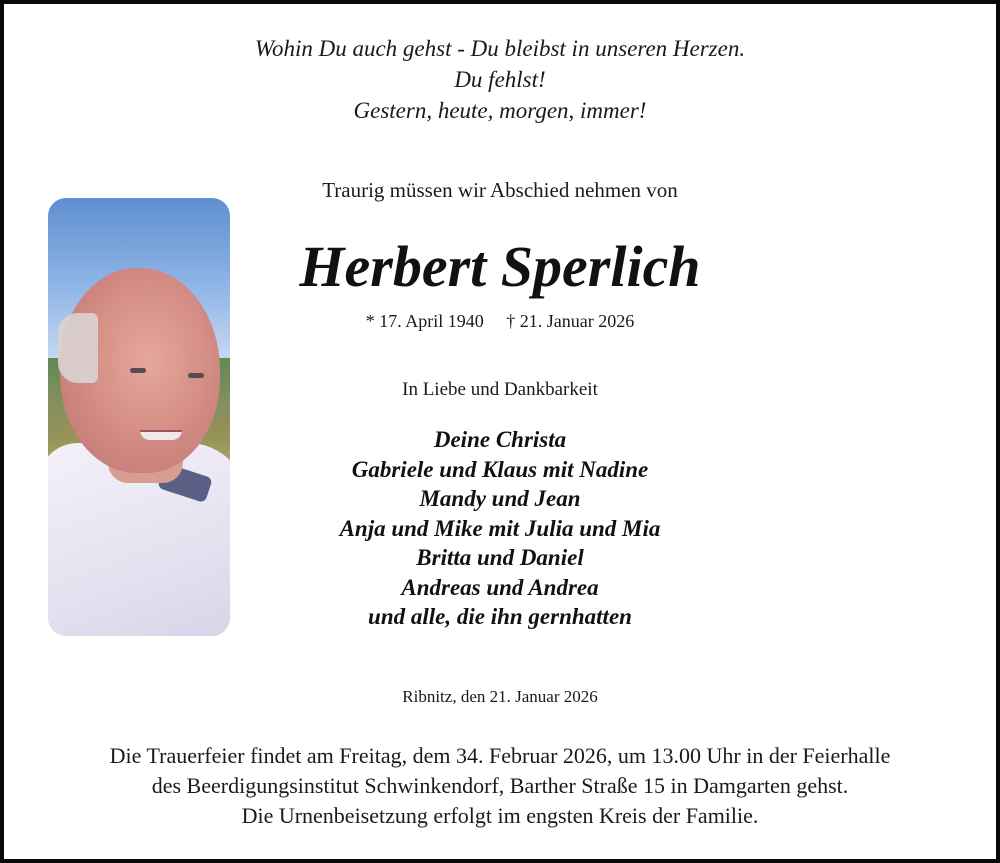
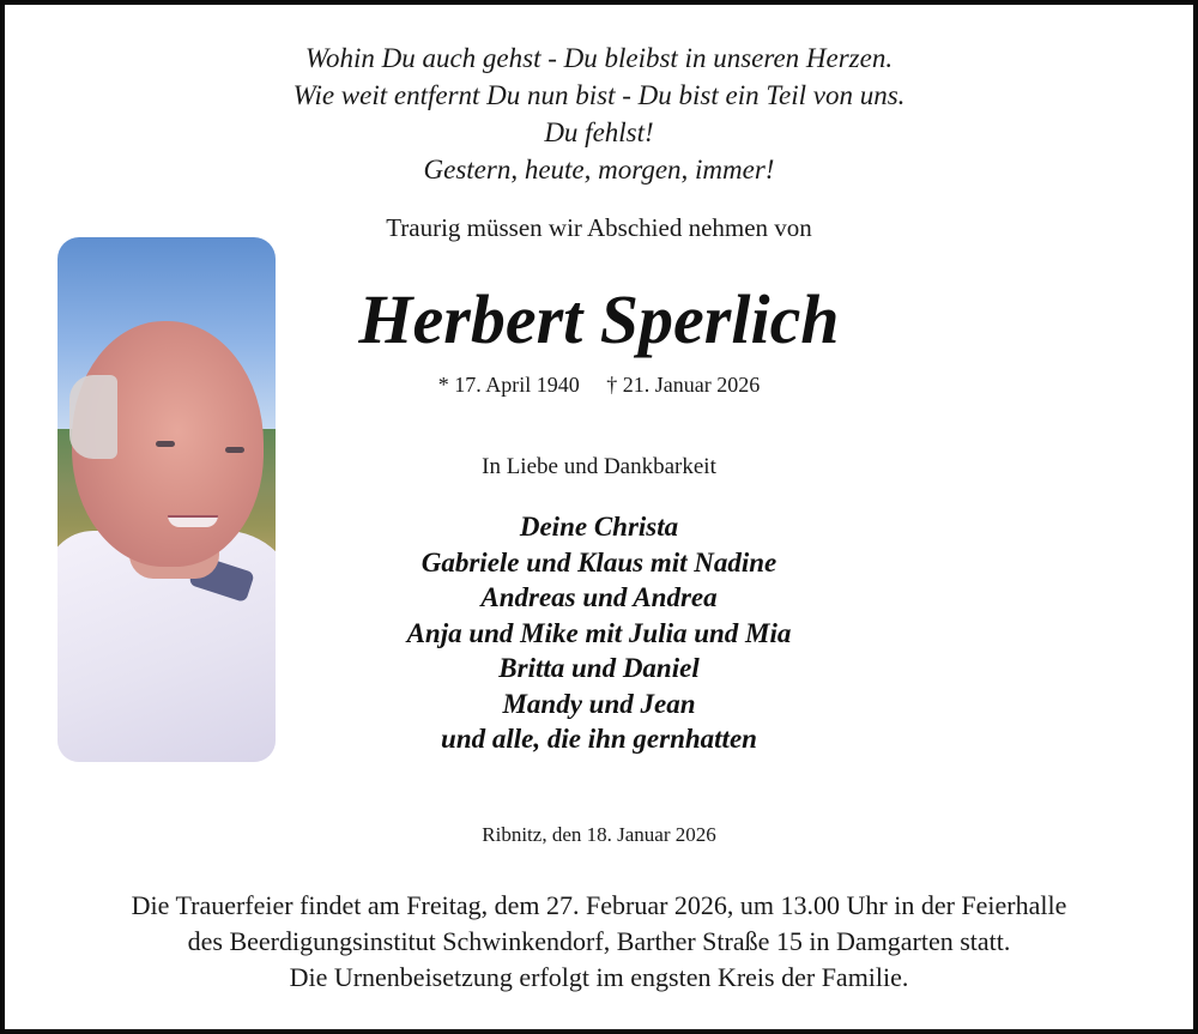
  Wohin Du auch gehst - Du bleibst in unseren Herzen.
+ Wie weit entfernt Du nun bist - Du bist ein Teil von uns.
  Du fehlst!
  Gestern, heute, morgen, immer!
  Traurig müssen wir Abschied nehmen von
  Herbert Sperlich
  * 17. April 1940 † 21. Januar 2026
  In Liebe und Dankbarkeit
  Deine Christa
  Gabriele und Klaus mit Nadine
- Mandy und Jean
+ Andreas und Andrea
  Anja und Mike mit Julia und Mia
  Britta und Daniel
- Andreas und Andrea
+ Mandy und Jean
  und alle, die ihn gernhatten
- Ribnitz, den 21. Januar 2026
+ Ribnitz, den 18. Januar 2026
- Die Trauerfeier findet am Freitag, dem 34. Februar 2026, um 13.00 Uhr in der Feierhalle
+ Die Trauerfeier findet am Freitag, dem 27. Februar 2026, um 13.00 Uhr in der Feierhalle
- des Beerdigungsinstitut Schwinkendorf, Barther Straße 15 in Damgarten gehst.
+ des Beerdigungsinstitut Schwinkendorf, Barther Straße 15 in Damgarten statt.
  Die Urnenbeisetzung erfolgt im engsten Kreis der Familie.
